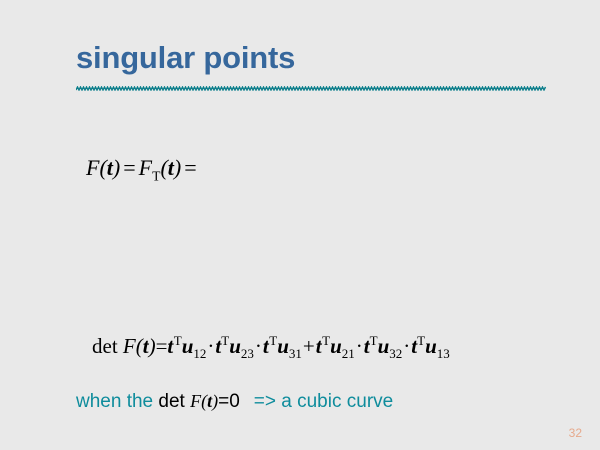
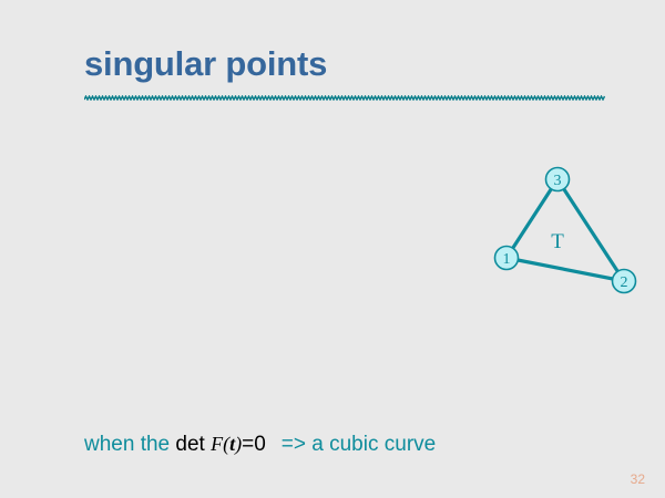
  singular points
- F(t)=FT(t)=
- det F(t)=tTu12·tTu23·tTu31+tTu21·tTu32·tTu13
  when the det F(t)=0 => a cubic curve
+ T
+ 1
+ 2
+ 3
  32
